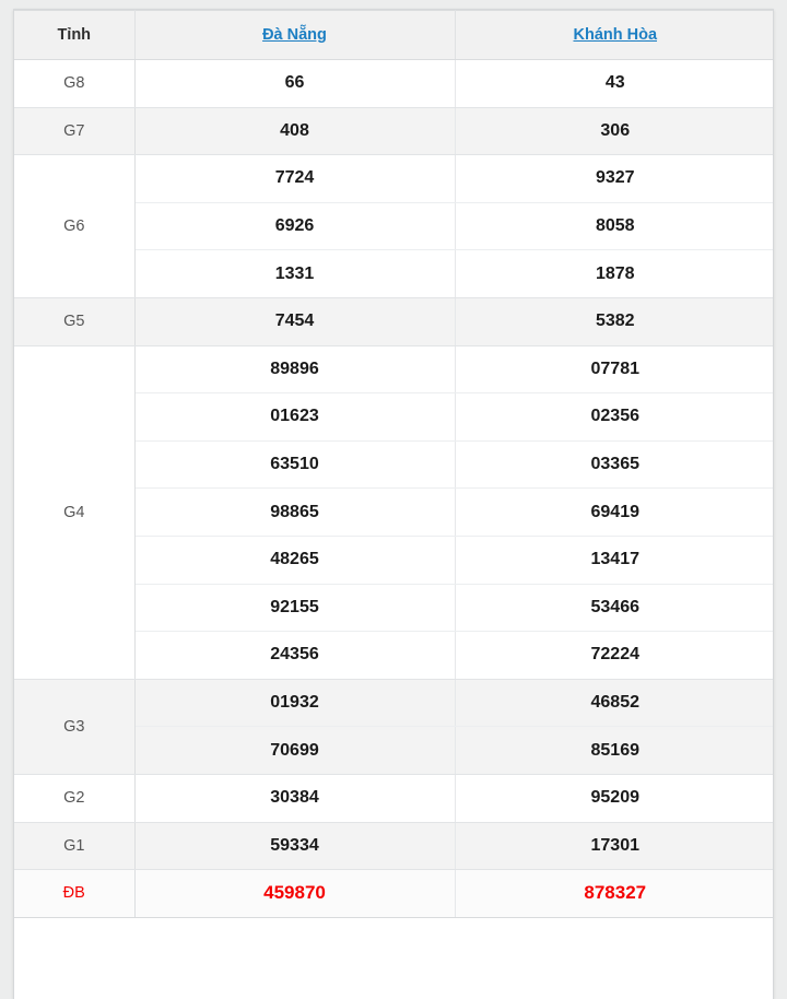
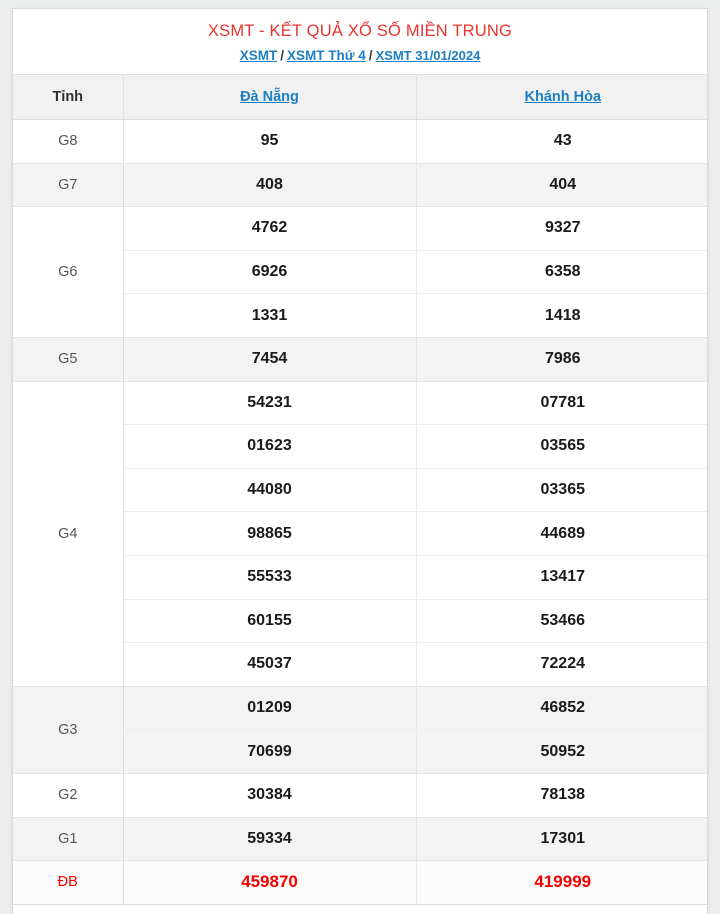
+ XSMT - KẾT QUẢ XỔ SỐ MIỀN TRUNG
+ XSMT / XSMT Thứ 4 / XSMT 31/01/2024
  Tỉnh	Đà Nẵng	Khánh Hòa
- G8	66	43
+ G8	95	43
- G7	408	306
+ G7	408	404
- G6	7724	9327
+ G6	4762	9327
- 6926	8058
+ 6926	6358
- 1331	1878
+ 1331	1418
- G5	7454	5382
+ G5	7454	7986
- G4	89896	07781
+ G4	54231	07781
- 01623	02356
+ 01623	03565
- 63510	03365
+ 44080	03365
- 98865	69419
+ 98865	44689
- 48265	13417
+ 55533	13417
- 92155	53466
+ 60155	53466
- 24356	72224
+ 45037	72224
- G3	01932	46852
+ G3	01209	46852
- 70699	85169
+ 70699	50952
- G2	30384	95209
+ G2	30384	78138
  G1	59334	17301
- ĐB	459870	878327
+ ĐB	459870	419999
